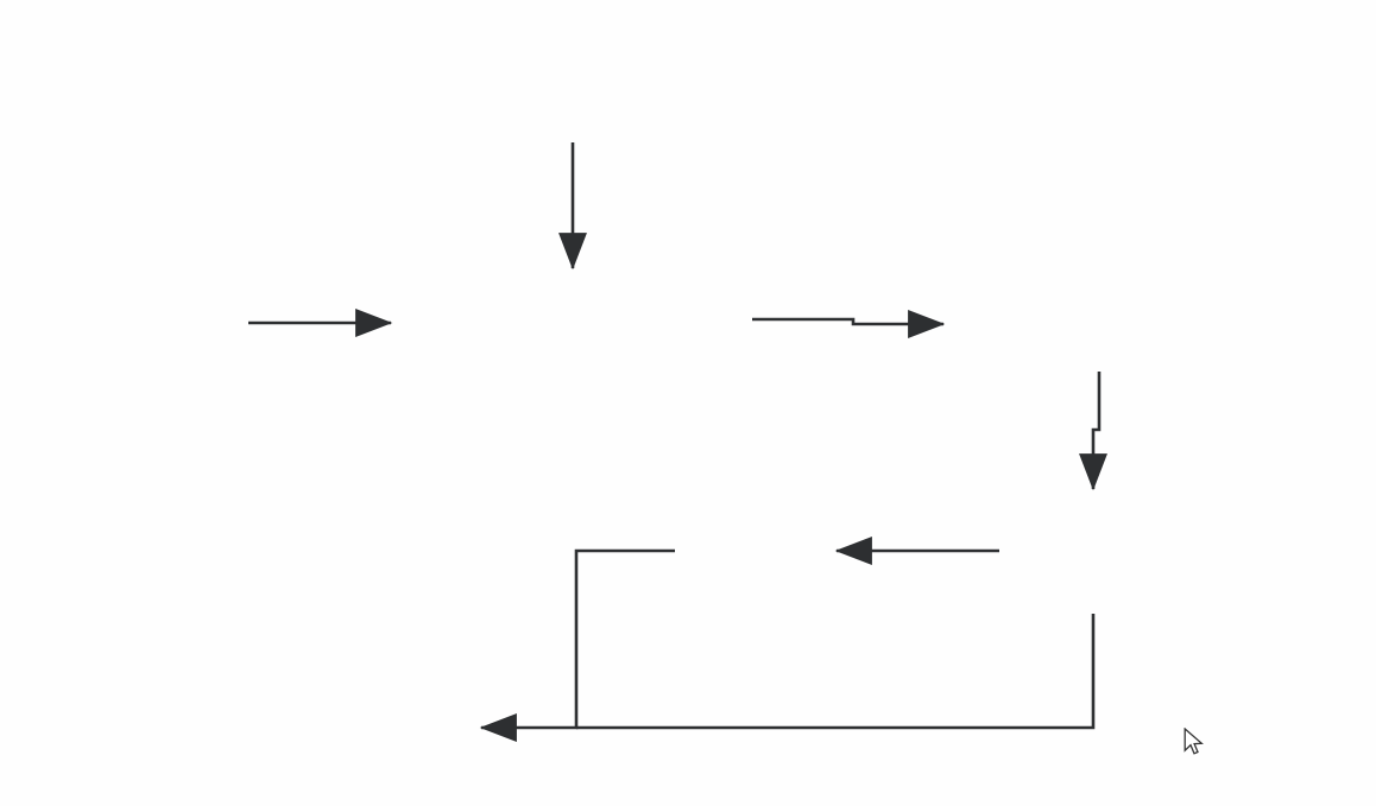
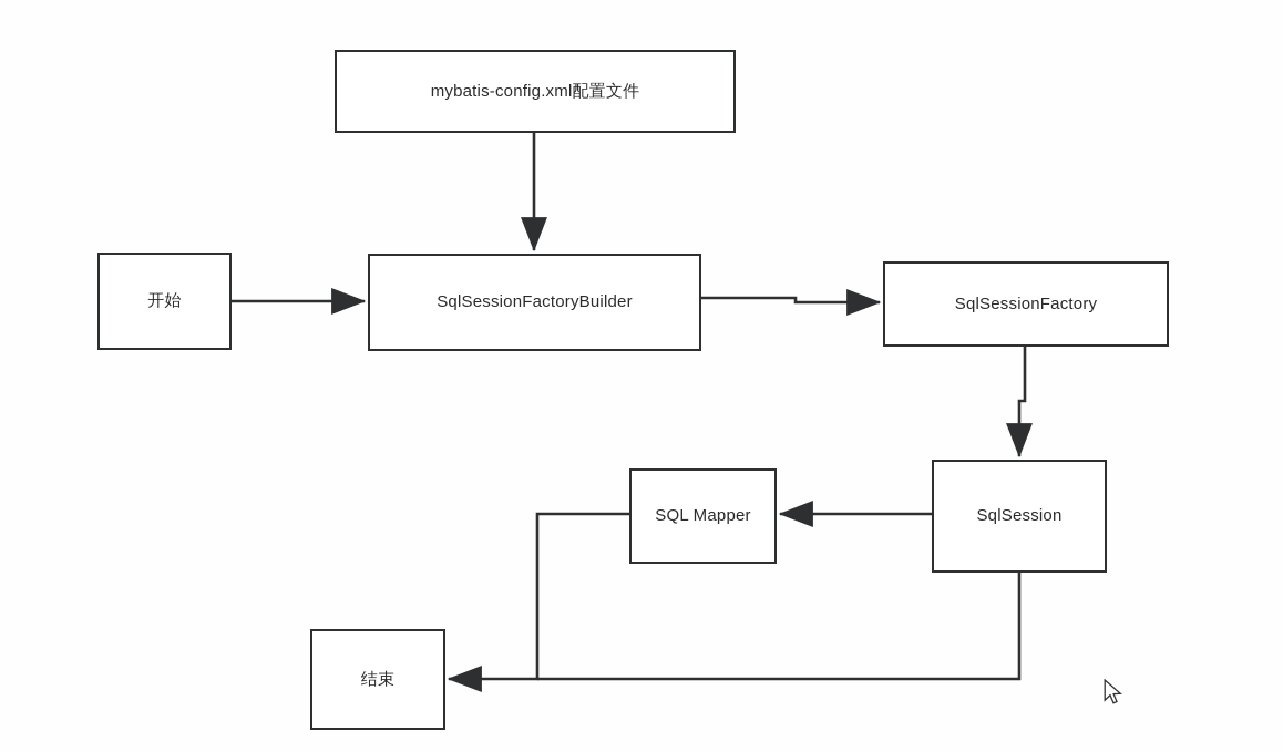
+ mybatis-config.xml配置文件
+ 开始
+ SqlSessionFactoryBuilder
+ SqlSessionFactory
+ SQL Mapper
+ SqlSession
+ 结束
